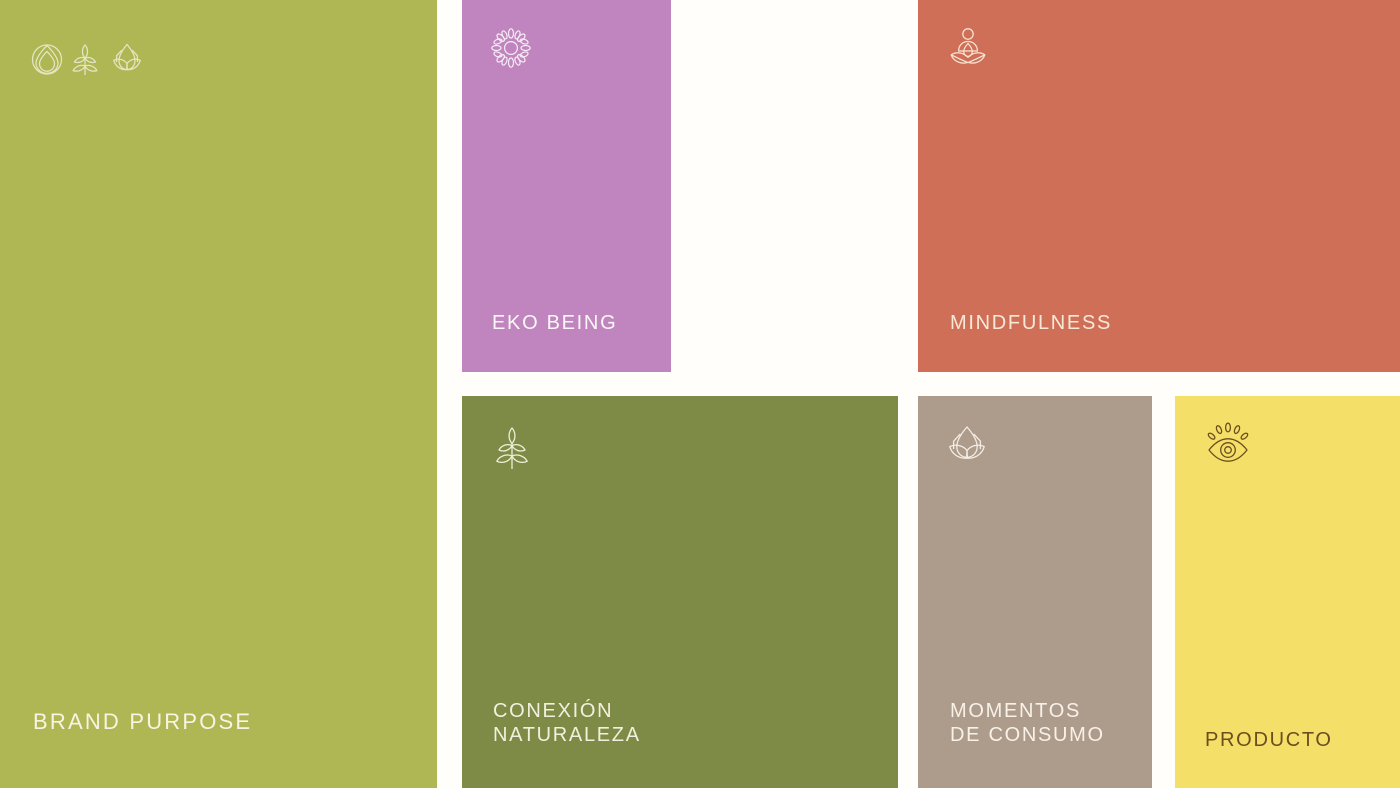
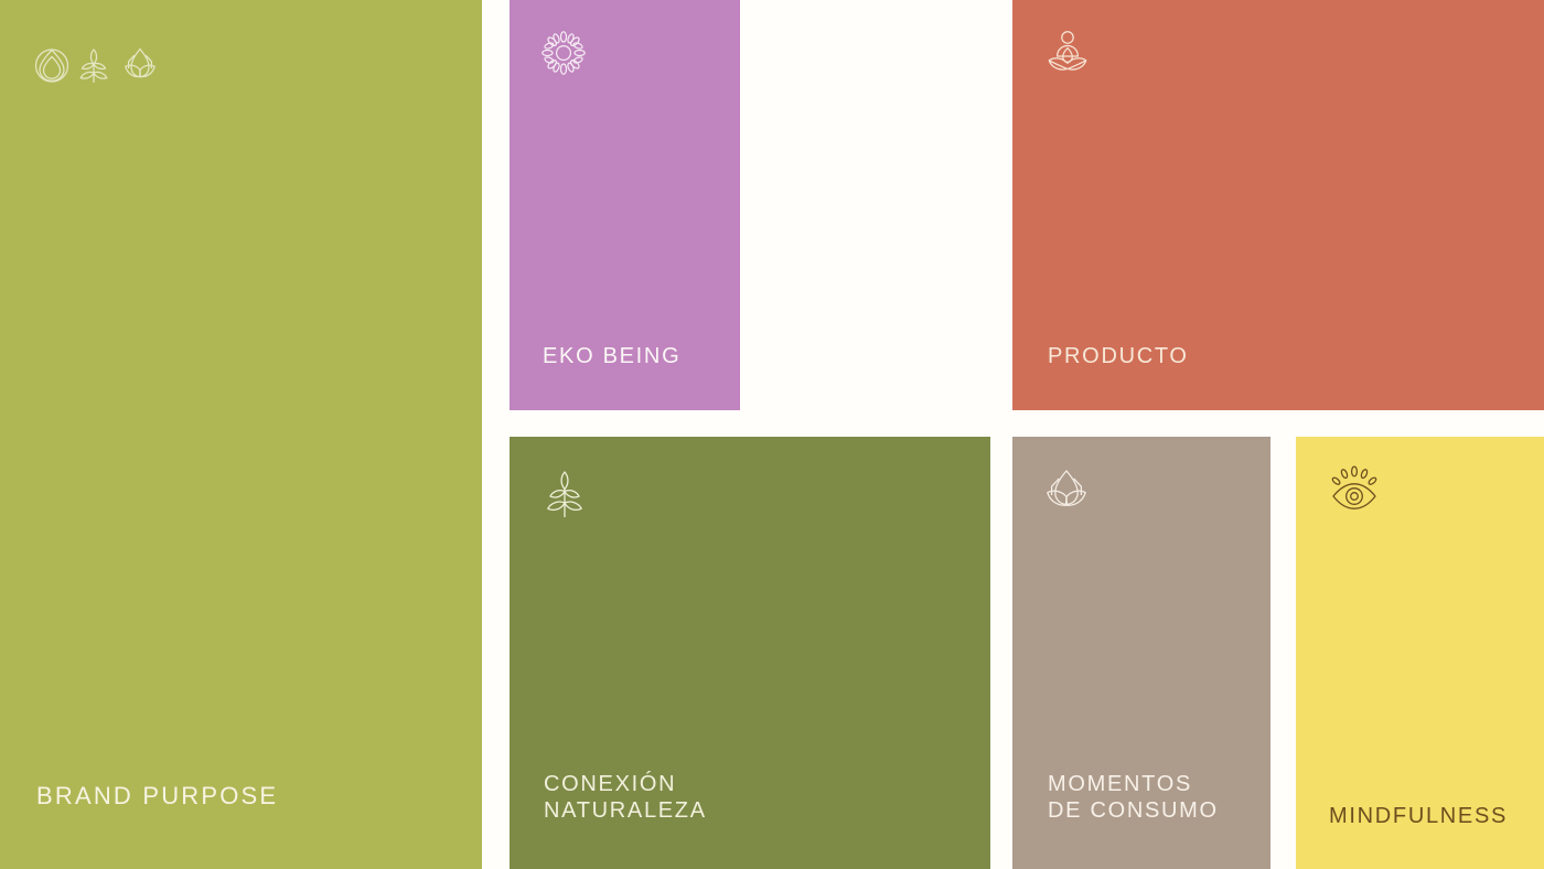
  BRAND PURPOSE
  EKO BEING
- MINDFULNESS
+ PRODUCTO
  CONEXIÓN
  NATURALEZA
  MOMENTOS
  DE CONSUMO
- PRODUCTO
+ MINDFULNESS
